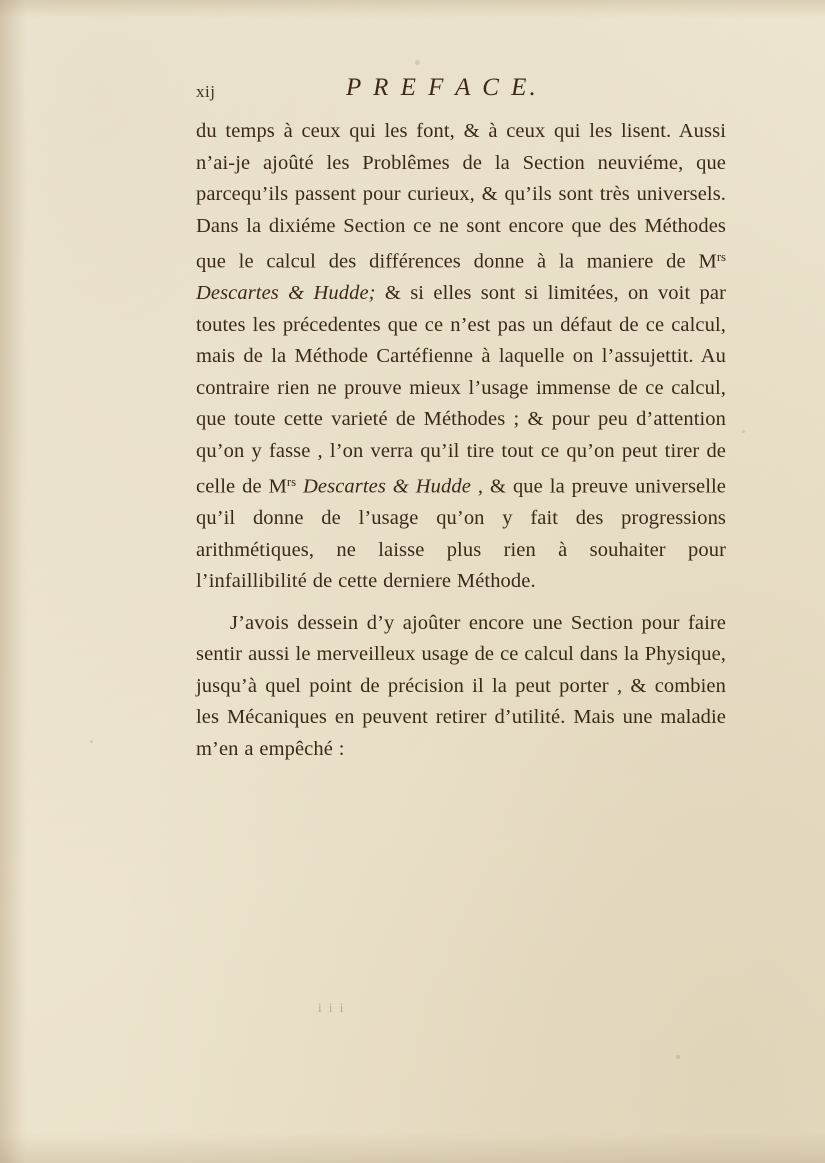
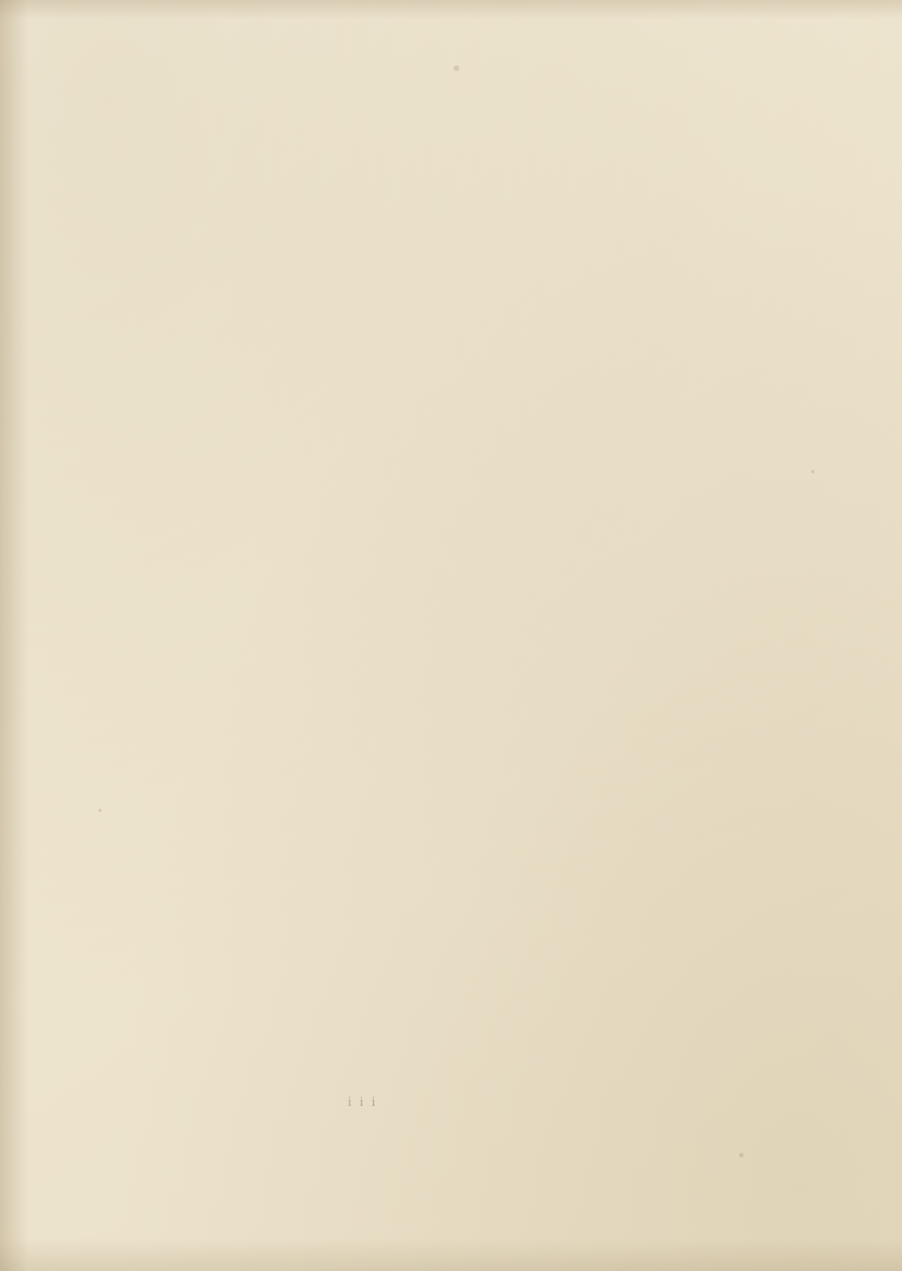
- xij
- P R E F A C E.
- du temps à ceux qui les font, & à ceux qui les lisent. Aussi n’ai-je ajoûté les Problêmes de la Section neuviéme, que parcequ’ils passent pour curieux, & qu’ils sont très universels. Dans la dixiéme Section ce ne sont encore que des Méthodes que le calcul des différences donne à la maniere de Mrs Descartes & Hudde; & si elles sont si limitées, on voit par toutes les précedentes que ce n’est pas un défaut de ce calcul, mais de la Méthode Cartéfienne à laquelle on l’assujettit. Au contraire rien ne prouve mieux l’usage immense de ce calcul, que toute cette varieté de Méthodes ; & pour peu d’attention qu’on y fasse , l’on verra qu’il tire tout ce qu’on peut tirer de celle de Mrs Descartes & Hudde , & que la preuve universelle qu’il donne de l’usage qu’on y fait des progressions arithmétiques, ne laisse plus rien à souhaiter pour l’infaillibilité de cette derniere Méthode.
- J’avois dessein d’y ajoûter encore une Section pour faire sentir aussi le merveilleux usage de ce calcul dans la Physique, jusqu’à quel point de précision il la peut porter , & combien les Mécaniques en peuvent retirer d’utilité. Mais une maladie m’en a empêché :
  i i i
